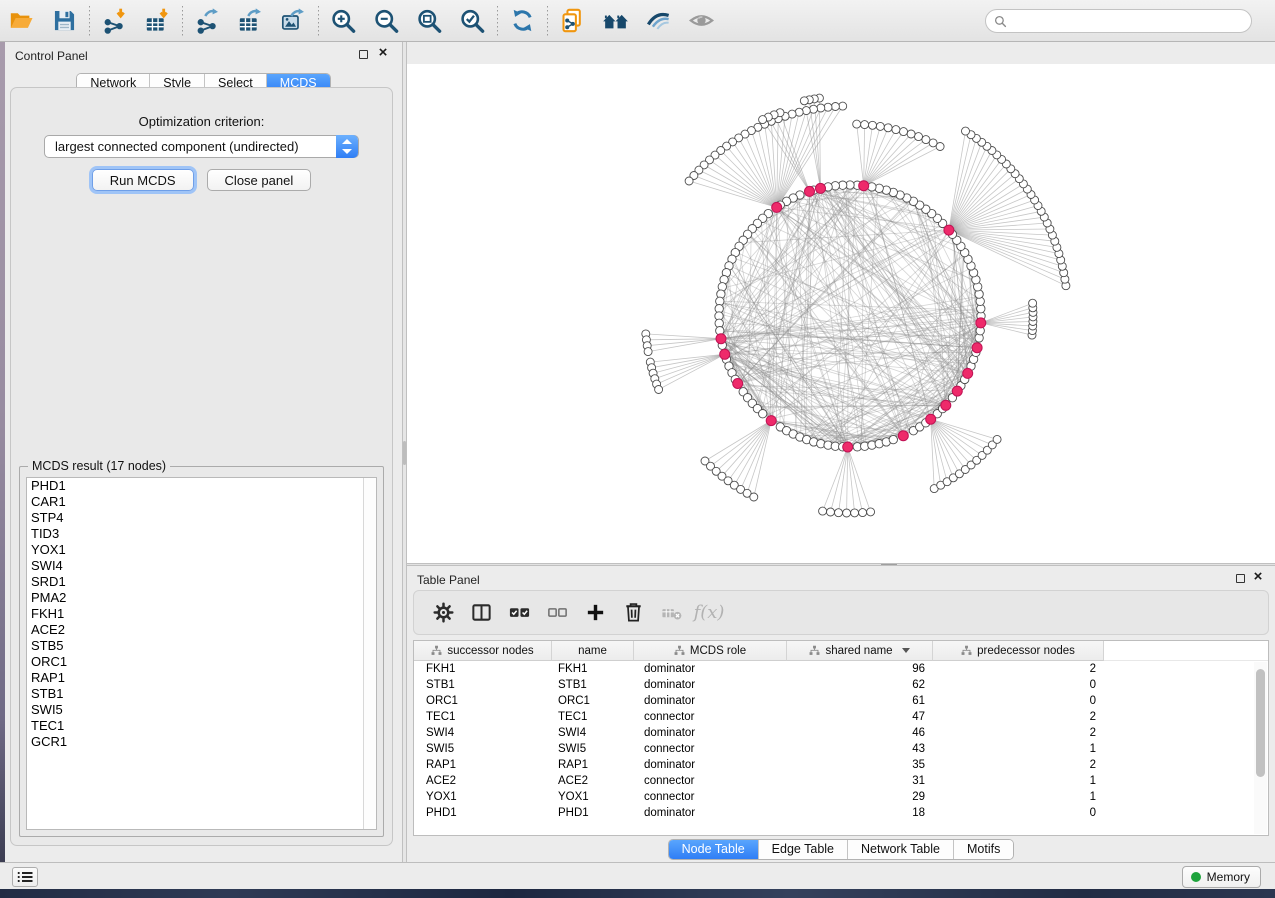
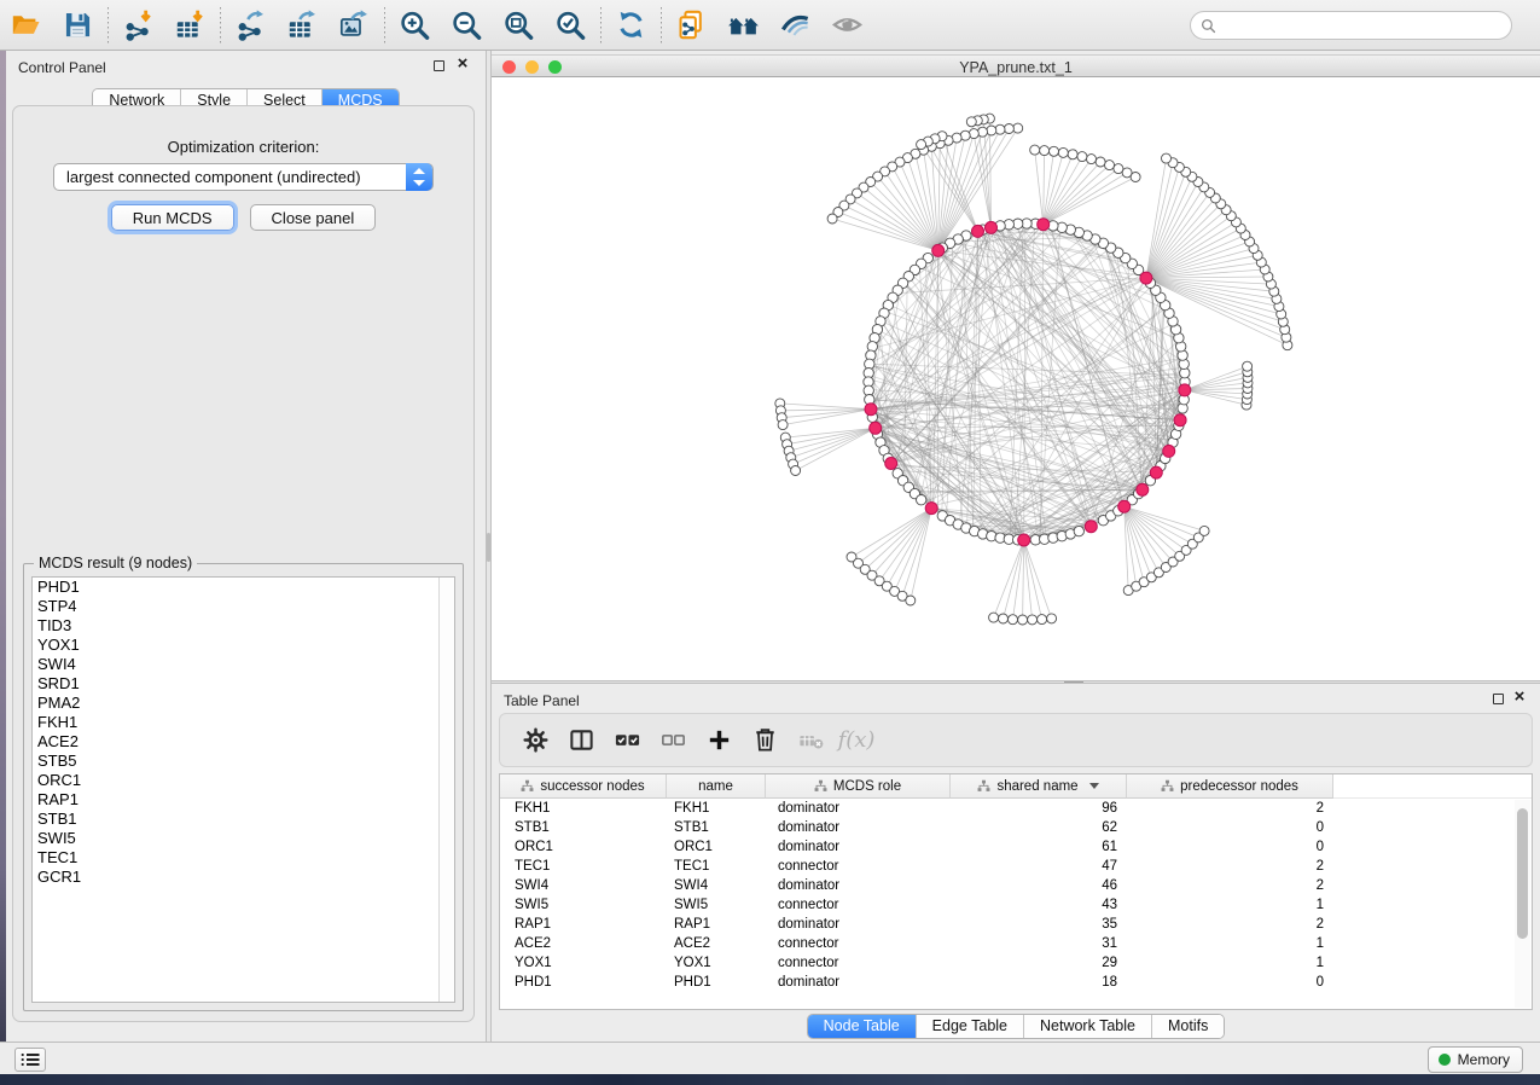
  Control Panel
  ×
  Network
  Style
  Select
  MCDS
  Optimization criterion:
  largest connected component (undirected)
  Run MCDS
  Close panel
- MCDS result (17 nodes)
+ MCDS result (9 nodes)
  PHD1
- CAR1
  STP4
  TID3
  YOX1
  SWI4
  SRD1
  PMA2
  FKH1
  ACE2
  STB5
  ORC1
  RAP1
  STB1
  SWI5
  TEC1
  GCR1
+ YPA_prune.txt_1
  Table Panel
  ×
  f(x)
  successor nodes
  name
  MCDS role
  shared name
  predecessor nodes
  FKH1
  FKH1
  dominator
  96
  2
  STB1
  STB1
  dominator
  62
  0
  ORC1
  ORC1
  dominator
  61
  0
  TEC1
  TEC1
  connector
  47
  2
  SWI4
  SWI4
  dominator
  46
  2
  SWI5
  SWI5
  connector
  43
  1
  RAP1
  RAP1
  dominator
  35
  2
  ACE2
  ACE2
  connector
  31
  1
  YOX1
  YOX1
  connector
  29
  1
  PHD1
  PHD1
  dominator
  18
  0
  Node Table
  Edge Table
  Network Table
  Motifs
  Memory
